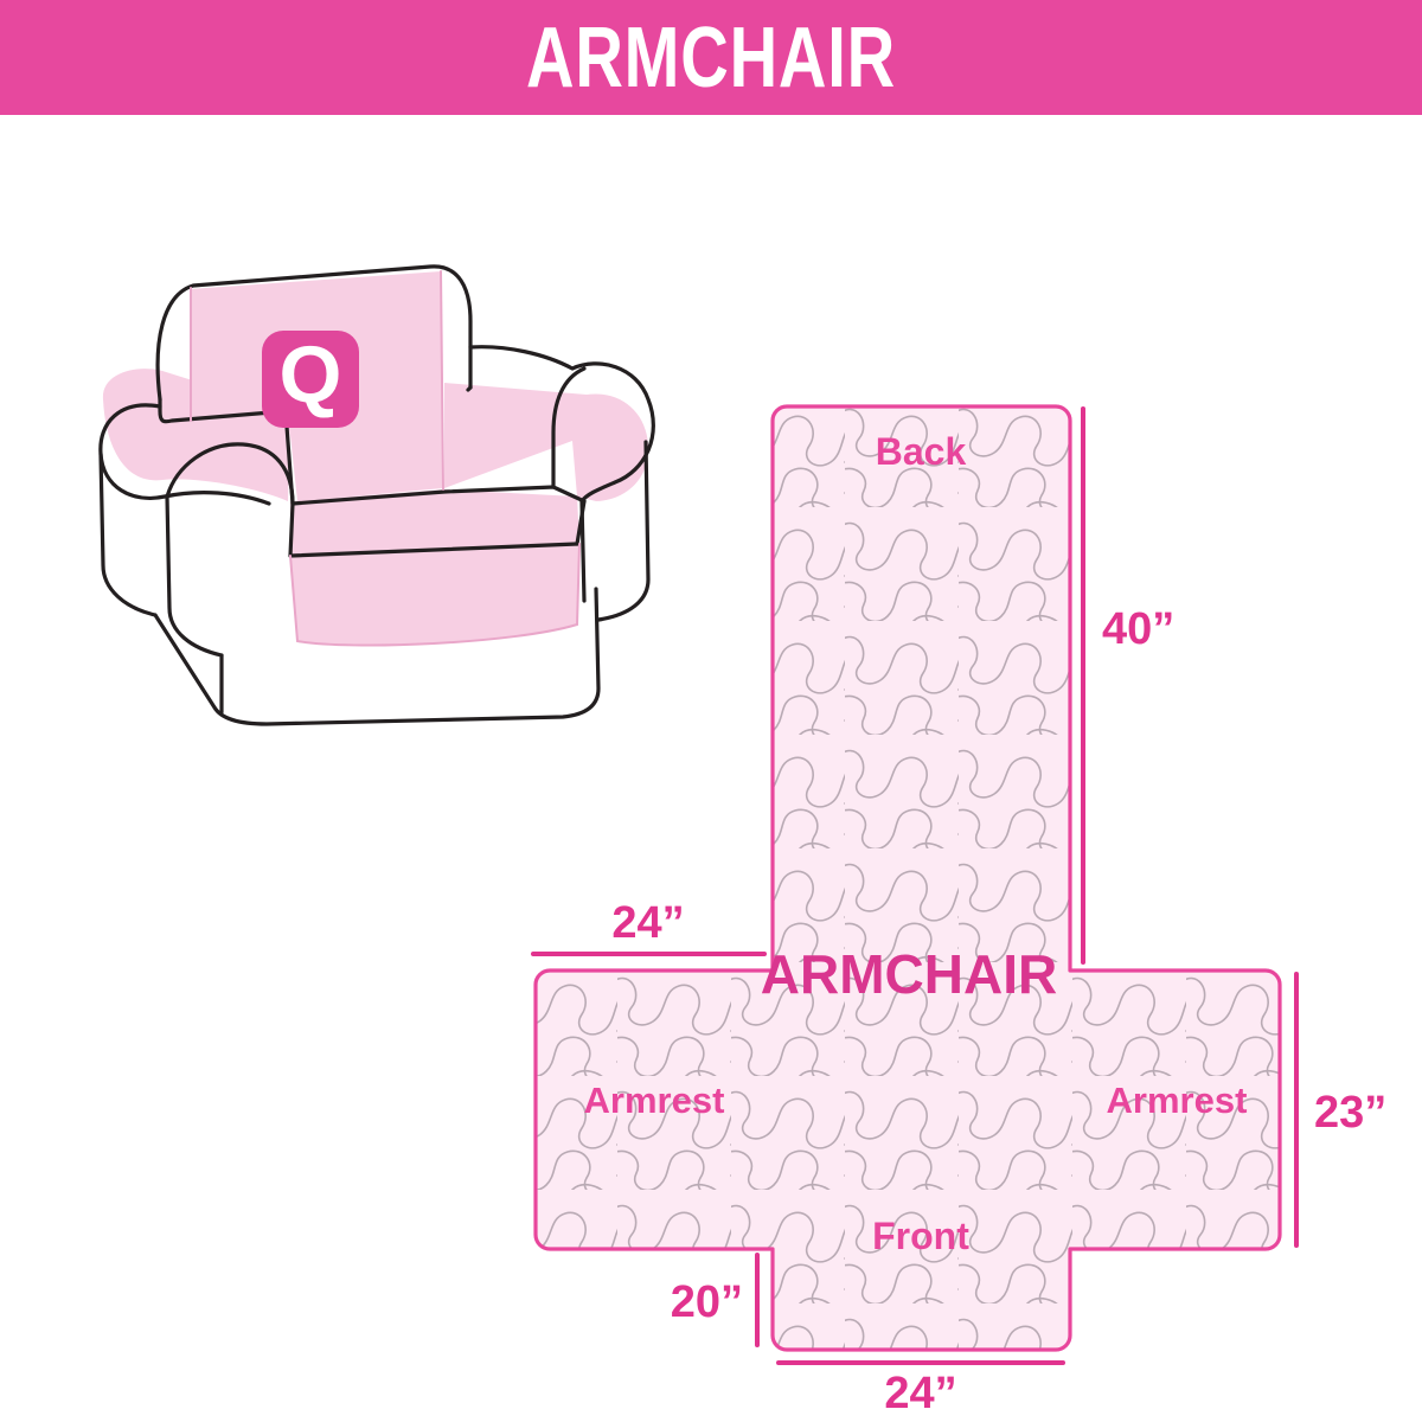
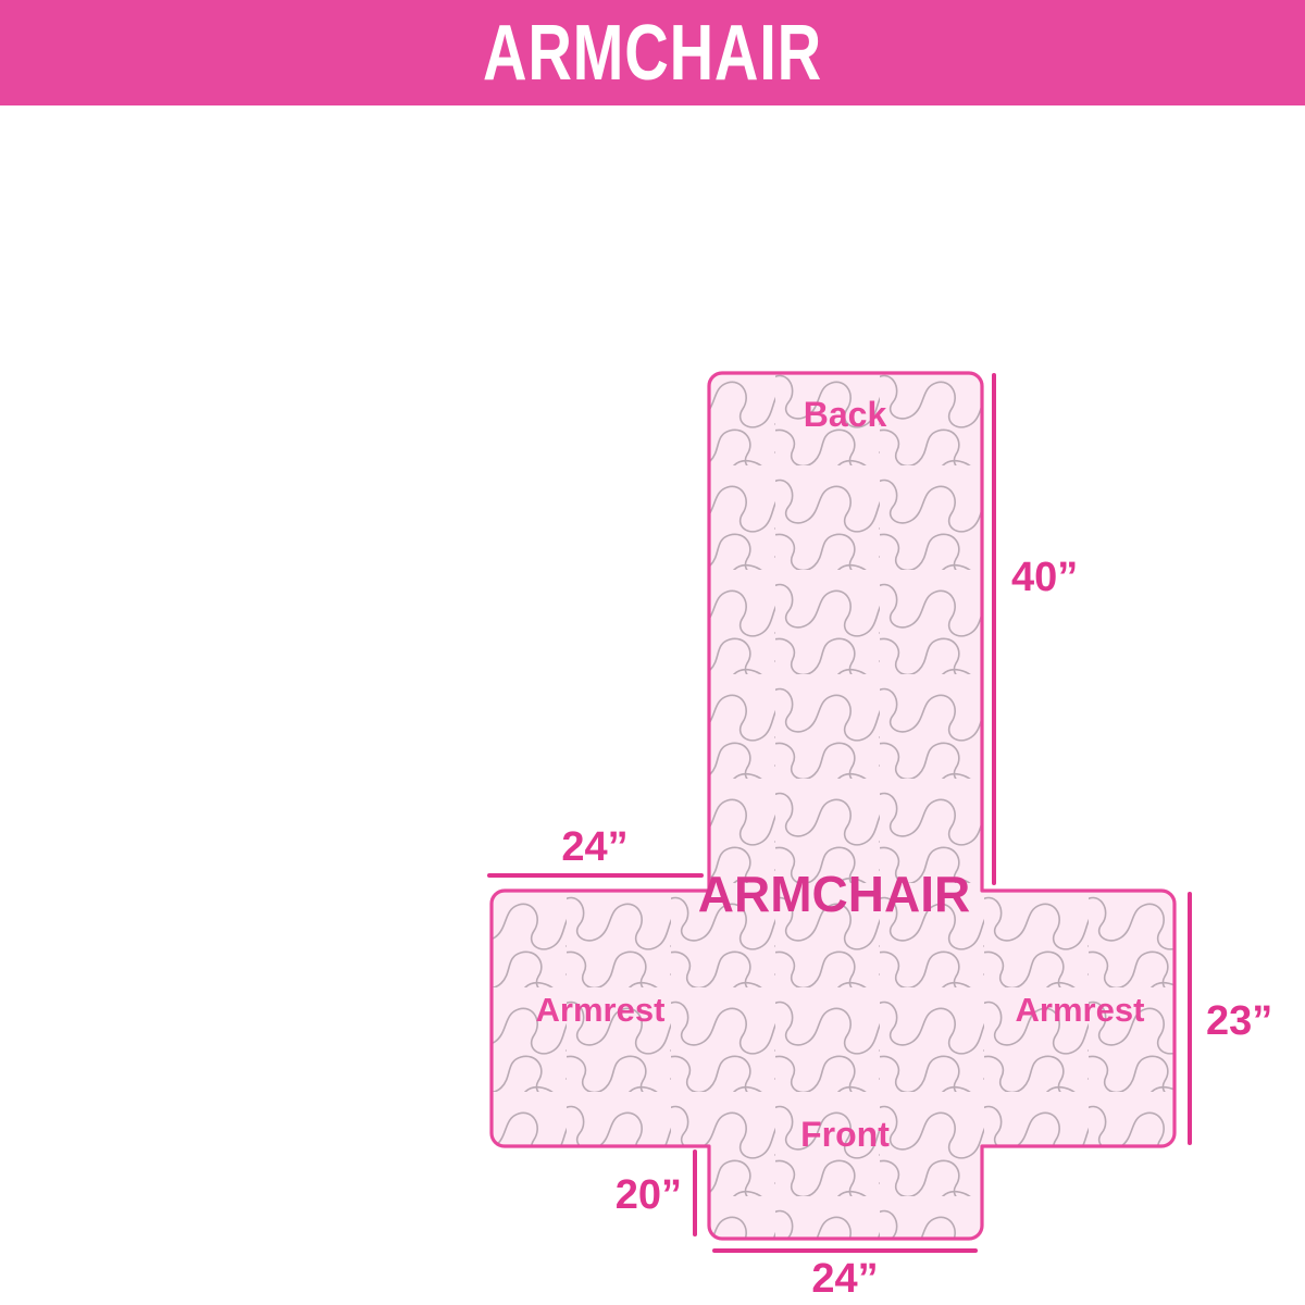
  ARMCHAIR
- Q
  Back
  ARMCHAIR
  Armrest
  Armrest
  Front
  40”
  24”
  23”
  20”
  24”
